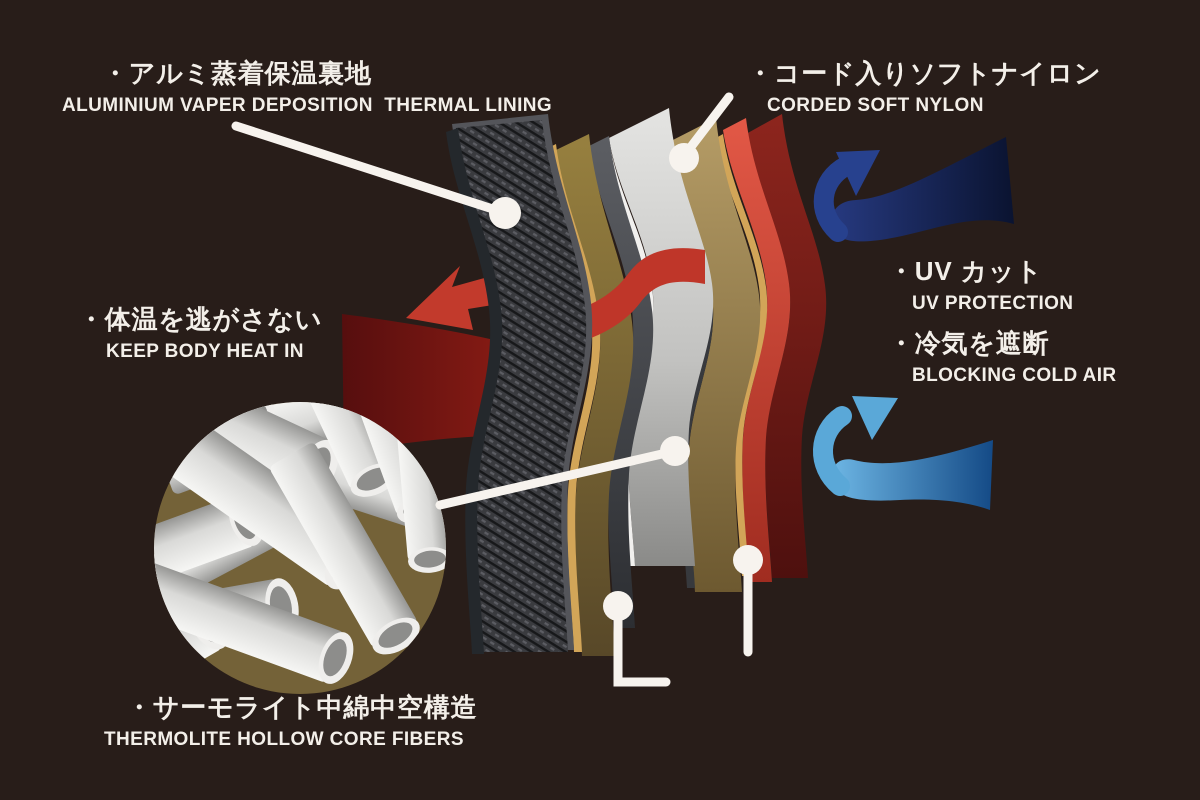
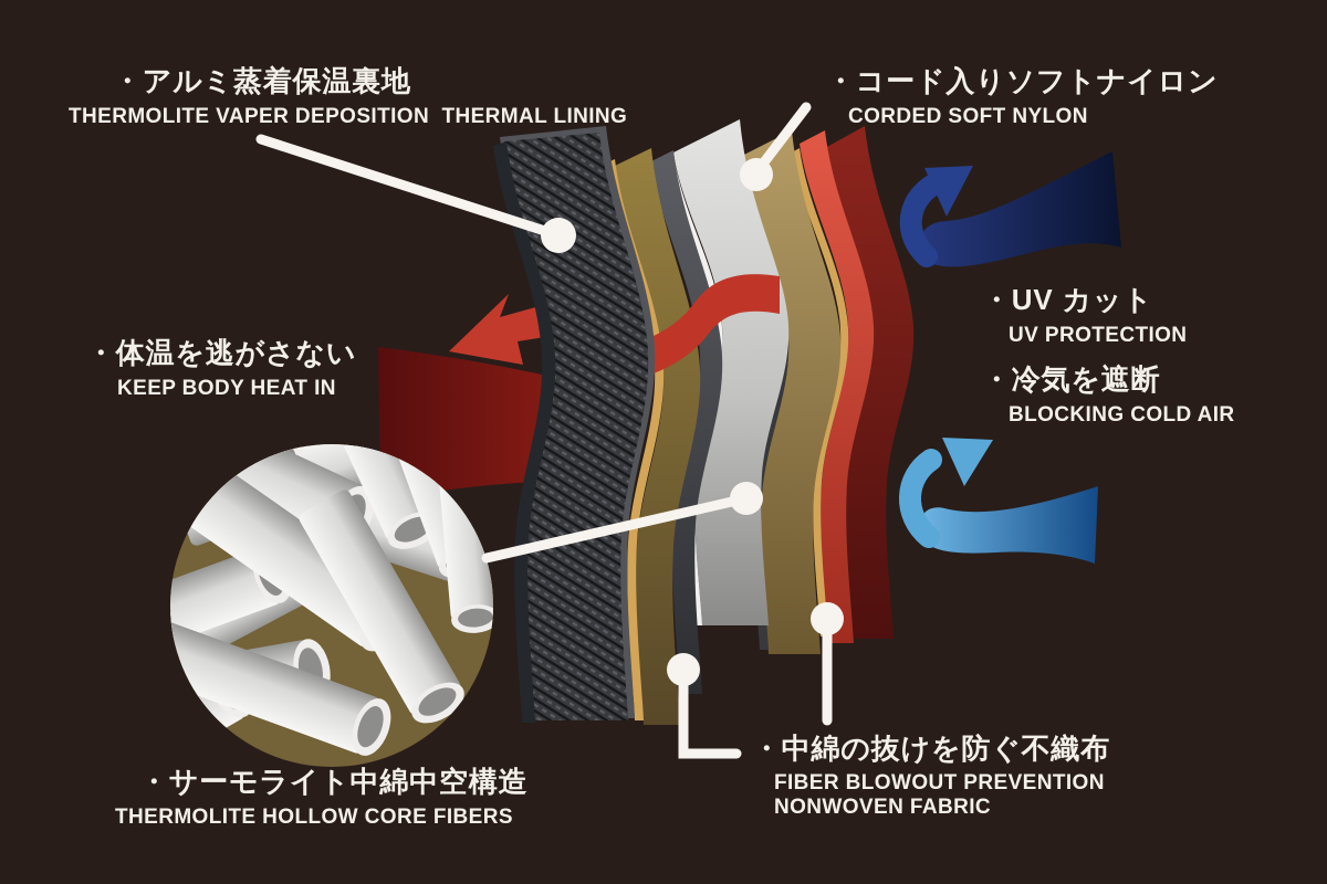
  ・アルミ蒸着保温裏地
- ALUMINIUM VAPER DEPOSITION THERMAL LINING
+ THERMOLITE VAPER DEPOSITION THERMAL LINING
  ・コード入りソフトナイロン
  CORDED SOFT NYLON
  ・UV カット
  UV PROTECTION
  ・冷気を遮断
  BLOCKING COLD AIR
  ・体温を逃がさない
  KEEP BODY HEAT IN
+ ・中綿の抜けを防ぐ不織布
+ FIBER BLOWOUT PREVENTION
+ NONWOVEN FABRIC
  ・サーモライト中綿中空構造
  THERMOLITE HOLLOW CORE FIBERS
